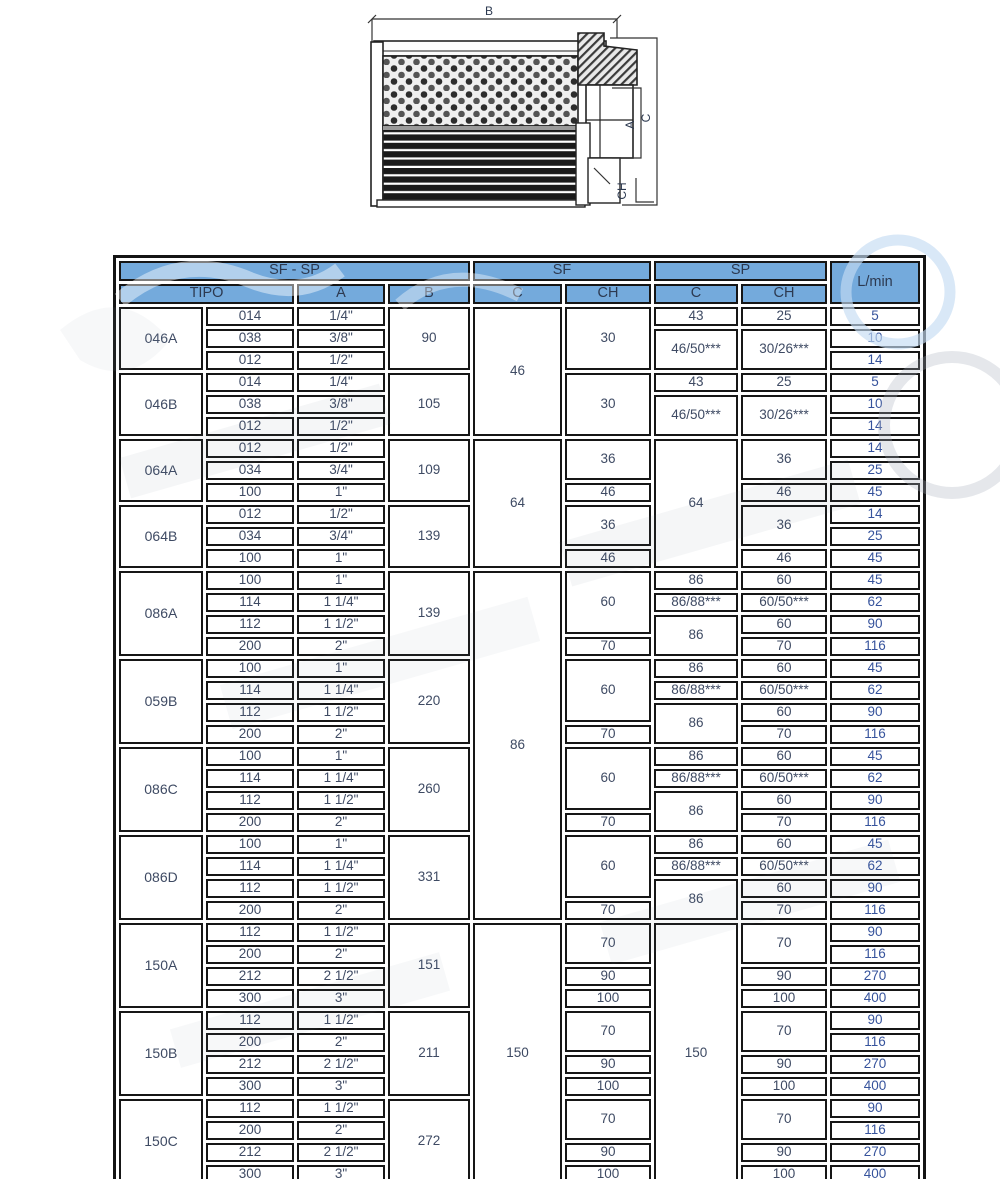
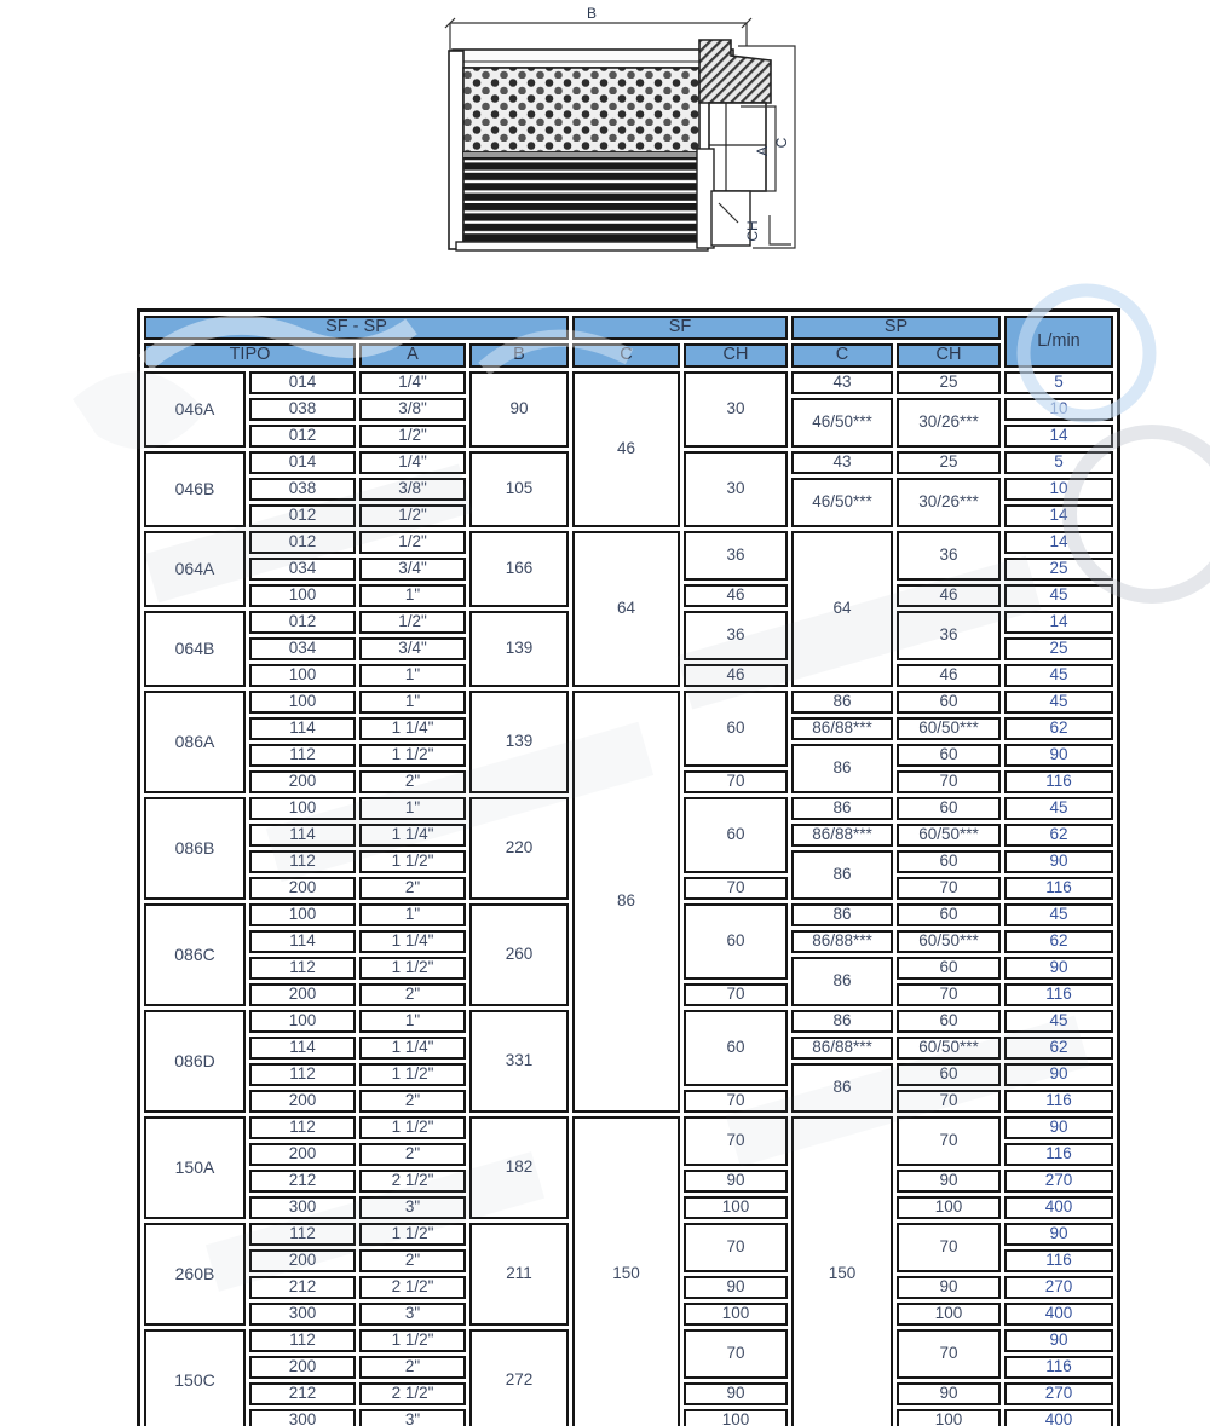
  B
  SF - SP	SF	SP	L/min
  TIPO	A	B	C	CH	C	CH
  046A	014	1/4"	90	46	30	43	25	5
  038	3/8"	46/50***	30/26***	10
  012	1/2"	14
  046B	014	1/4"	105	30	43	25	5
  038	3/8"	46/50***	30/26***	10
  012	1/2"	14
- 064A	012	1/2"	109	64	36	64	36	14
+ 064A	012	1/2"	166	64	36	64	36	14
  034	3/4"	25
  100	1"	46	46	45
  064B	012	1/2"	139	36	36	14
  034	3/4"	25
  100	1"	46	46	45
  086A	100	1"	139	86	60	86	60	45
  114	1 1/4"	86/88***	60/50***	62
  112	1 1/2"	86	60	90
  200	2"	70	70	116
- 059B	100	1"	220	60	86	60	45
+ 086B	100	1"	220	60	86	60	45
  114	1 1/4"	86/88***	60/50***	62
  112	1 1/2"	86	60	90
  200	2"	70	70	116
  086C	100	1"	260	60	86	60	45
  114	1 1/4"	86/88***	60/50***	62
  112	1 1/2"	86	60	90
  200	2"	70	70	116
  086D	100	1"	331	60	86	60	45
  114	1 1/4"	86/88***	60/50***	62
  112	1 1/2"	86	60	90
  200	2"	70	70	116
- 150A	112	1 1/2"	151	150	70	150	70	90
+ 150A	112	1 1/2"	182	150	70	150	70	90
  200	2"	116
  212	2 1/2"	90	90	270
  300	3"	100	100	400
- 150B	112	1 1/2"	211	70	70	90
+ 260B	112	1 1/2"	211	70	70	90
  200	2"	116
  212	2 1/2"	90	90	270
  300	3"	100	100	400
  150C	112	1 1/2"	272	70	70	90
  200	2"	116
  212	2 1/2"	90	90	270
  300	3"	100	100	400
